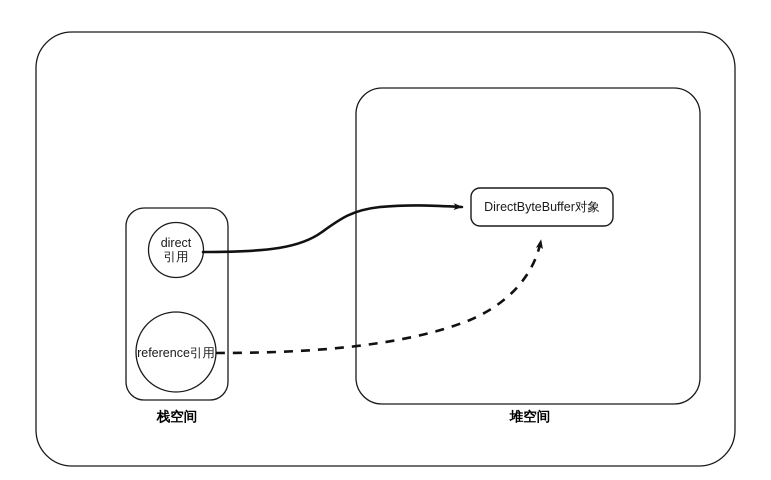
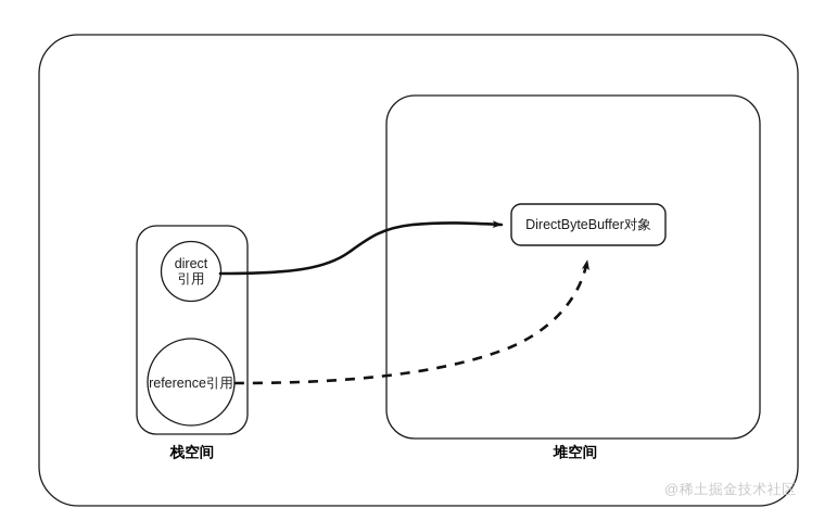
  DirectByteBuffer对象
  direct
  引用
  reference引用
  栈空间
  堆空间
+ @稀土掘金技术社区
